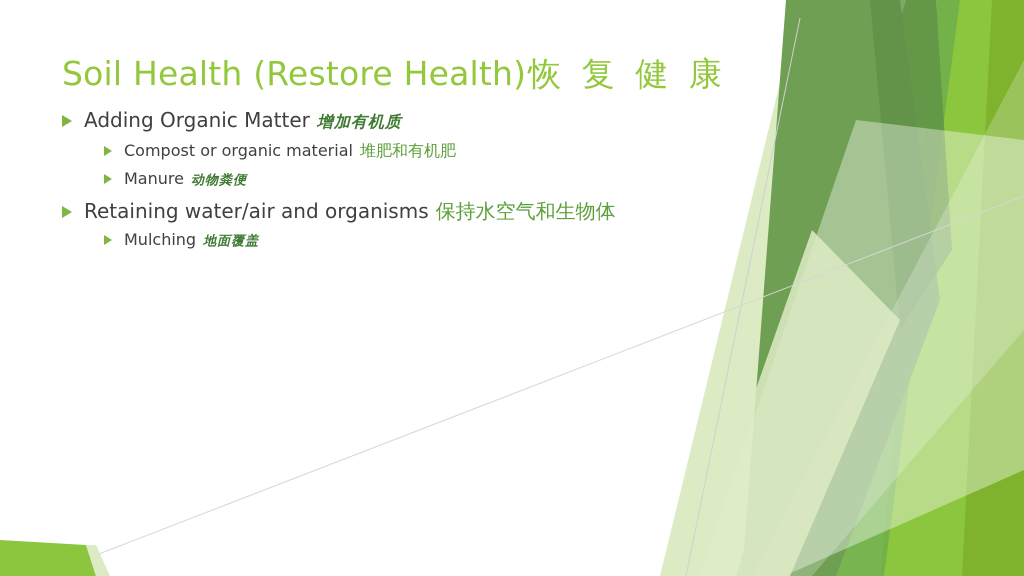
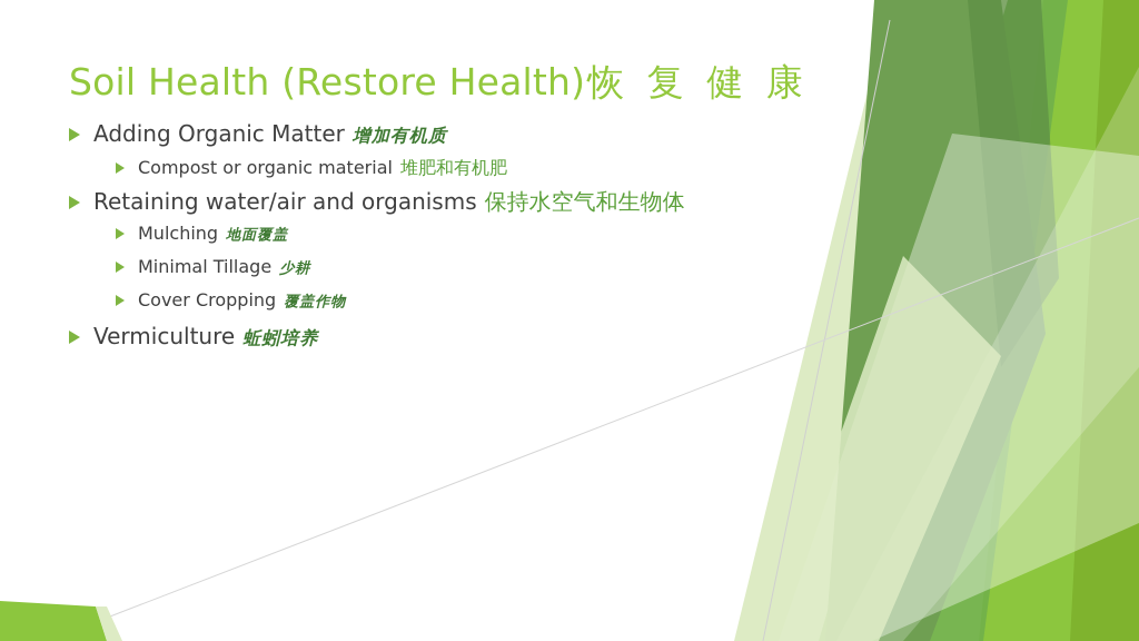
  Soil Health (Restore Health)恢 复 健 康
  Adding Organic Matter 增加有机质
  Compost or organic material 堆肥和有机肥
- Manure 动物粪便
  Retaining water/air and organisms 保持水空气和生物体
  Mulching 地面覆盖
+ Minimal Tillage 少耕
+ Cover Cropping 覆盖作物
+ Vermiculture 蚯蚓培养
